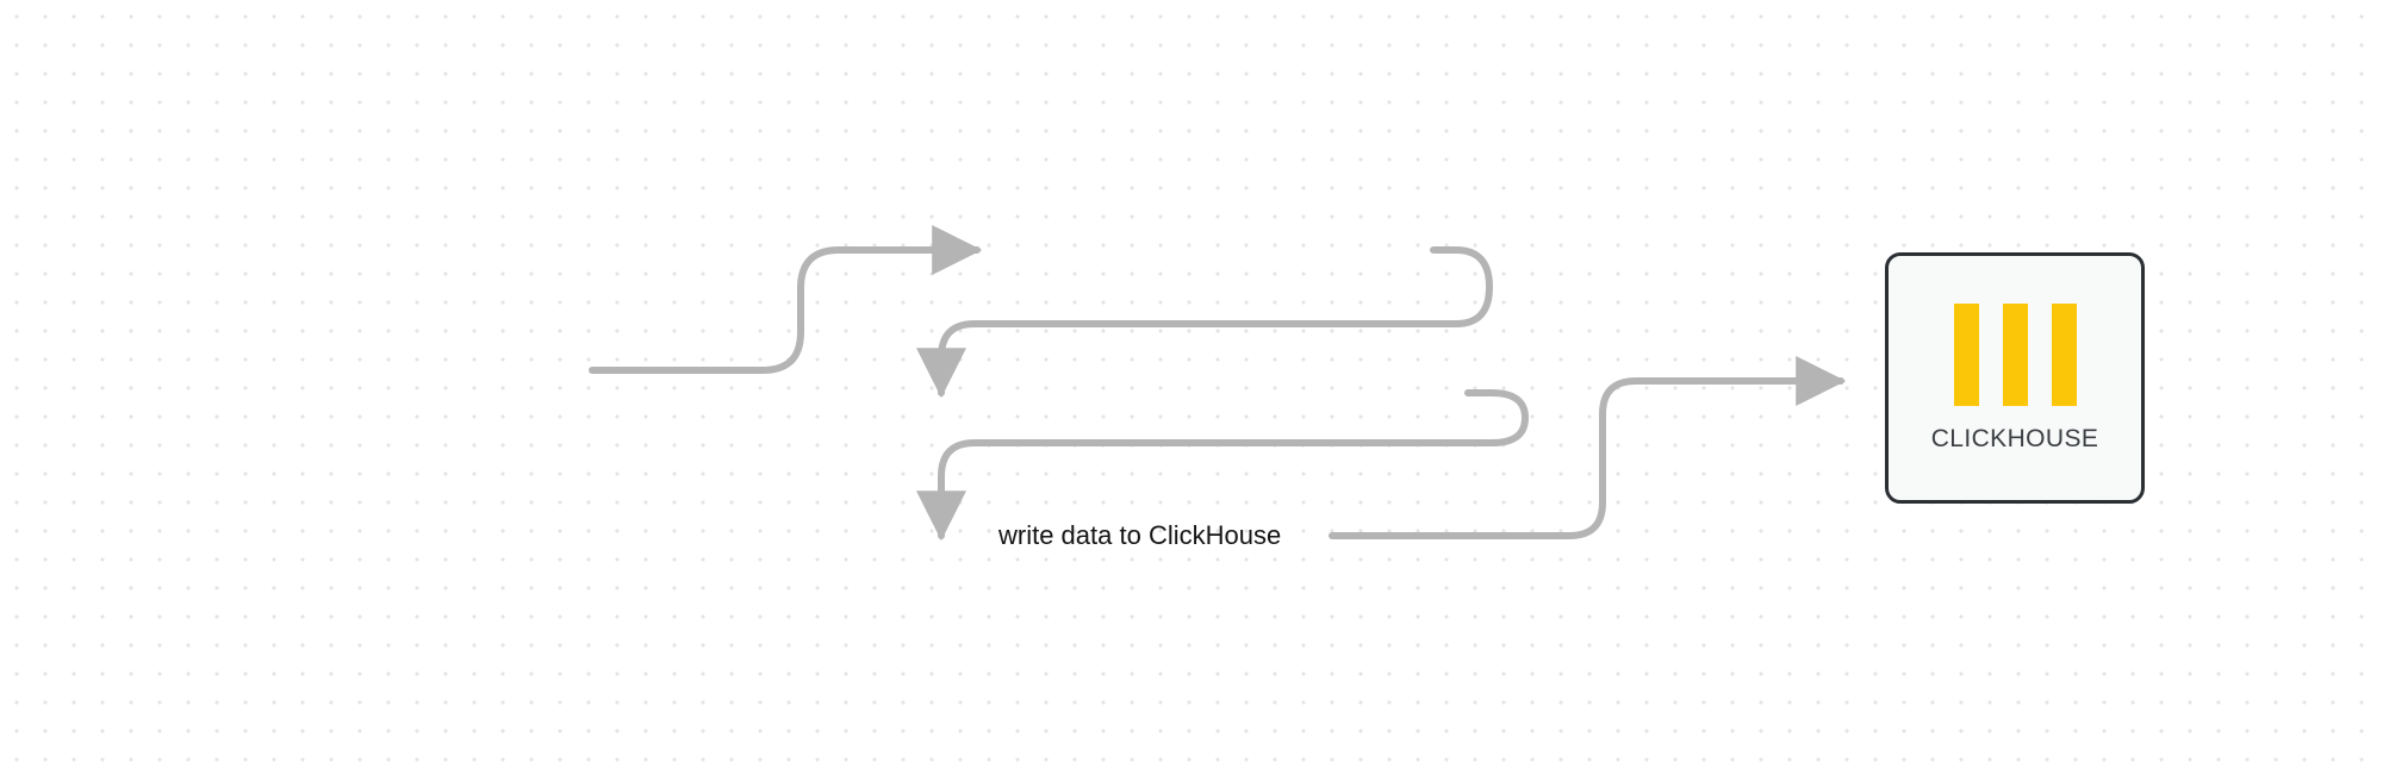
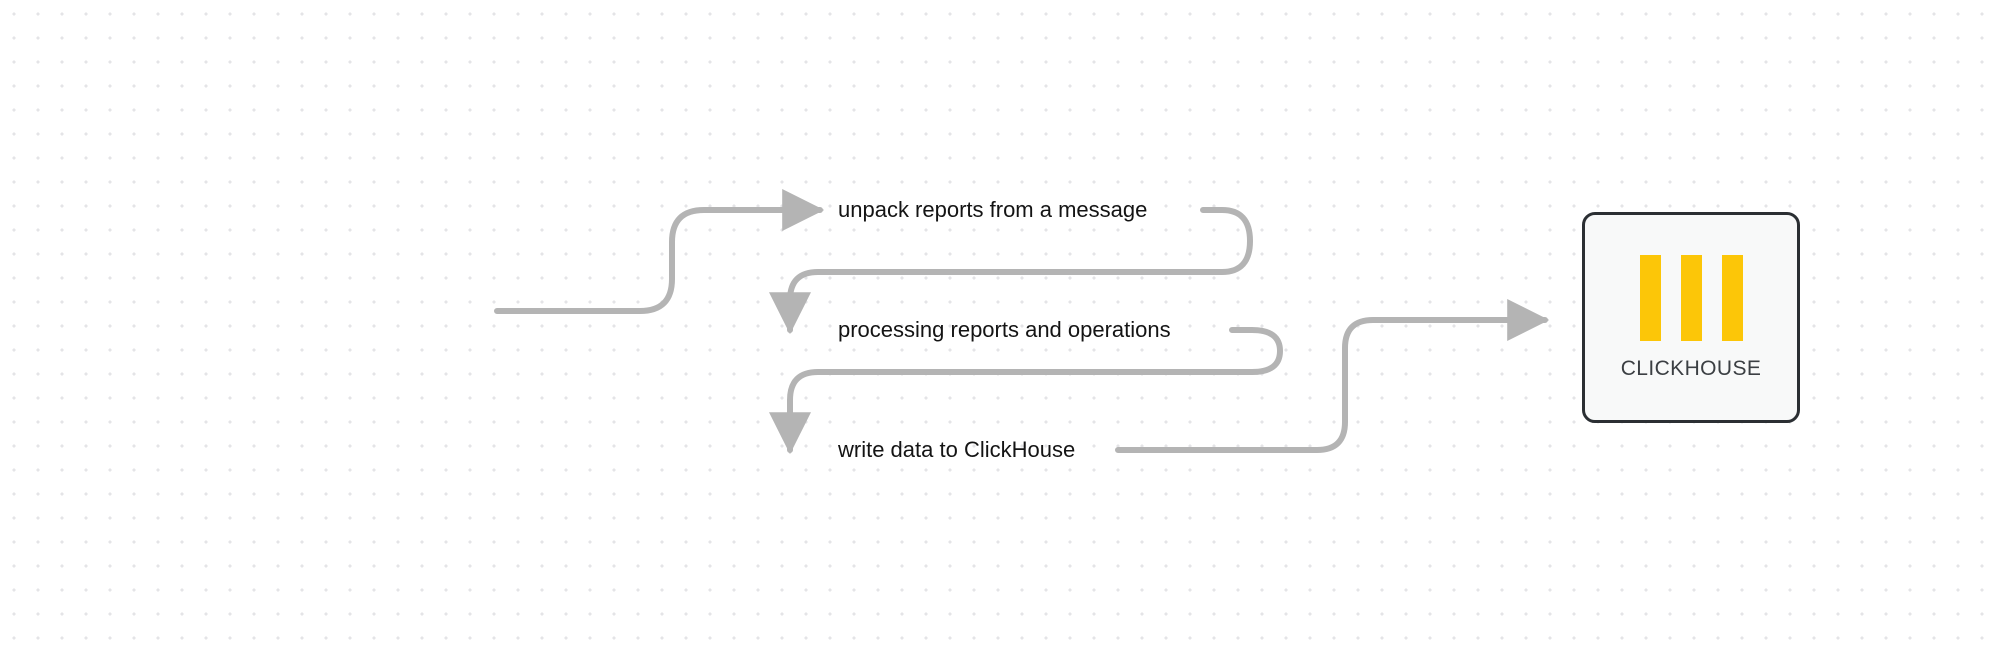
  CLICKHOUSE
+ unpack reports from a message
+ processing reports and operations
  write data to ClickHouse
